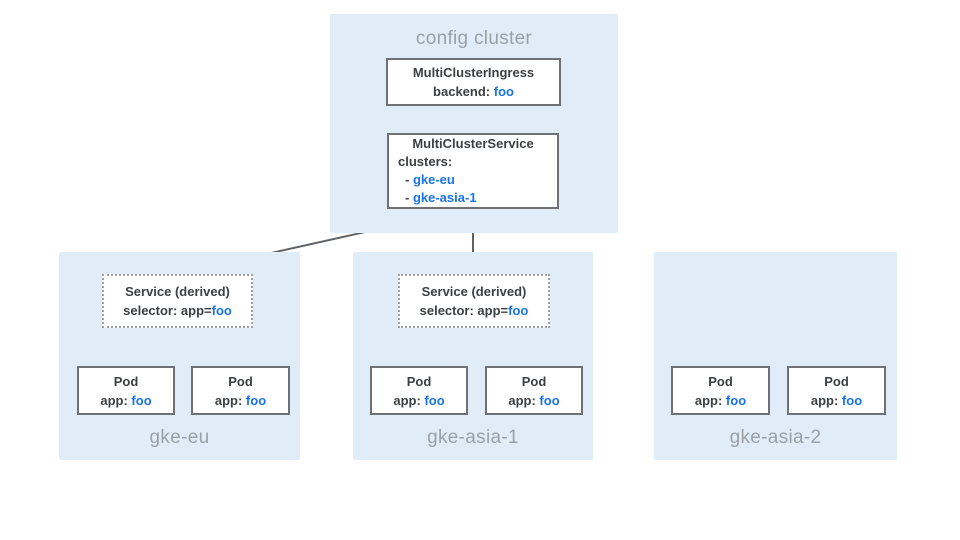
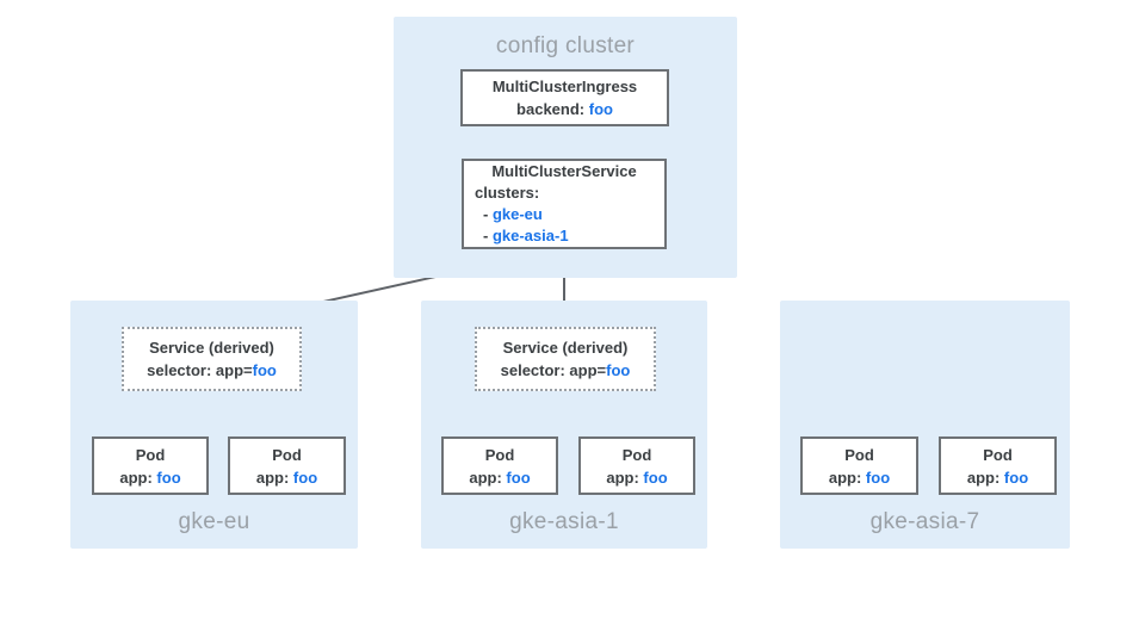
  config cluster
  MultiClusterIngress
  backend: foo
  MultiClusterService
  clusters:
  - gke-eu
  - gke-asia-1
  Service (derived)
  selector: app=foo
  Pod
  app: foo
  Pod
  app: foo
  gke-eu
  Service (derived)
  selector: app=foo
  Pod
  app: foo
  Pod
  app: foo
  gke-asia-1
  Pod
  app: foo
  Pod
  app: foo
- gke-asia-2
+ gke-asia-7
